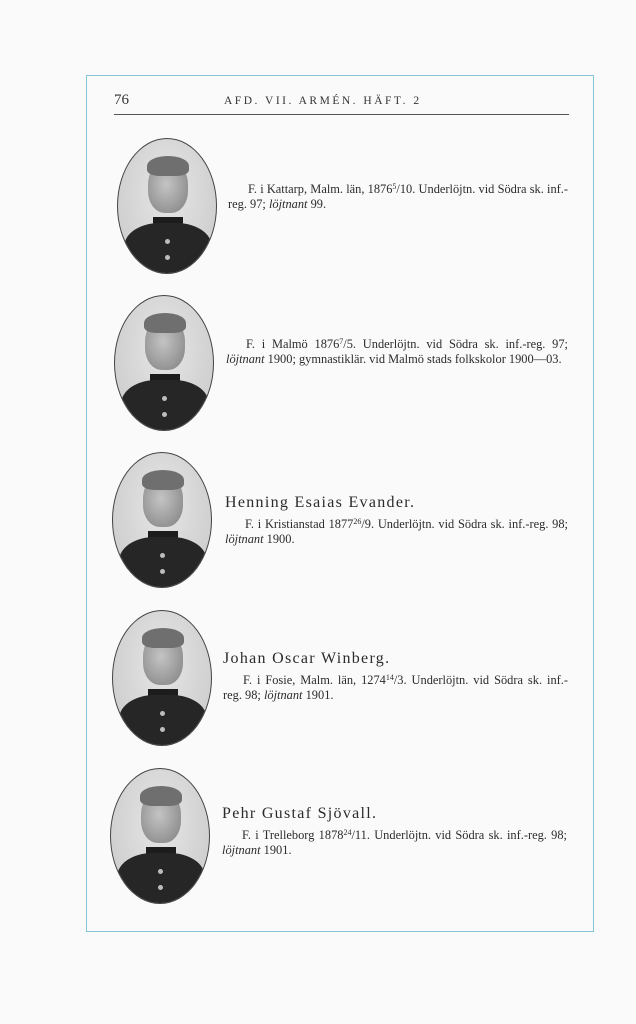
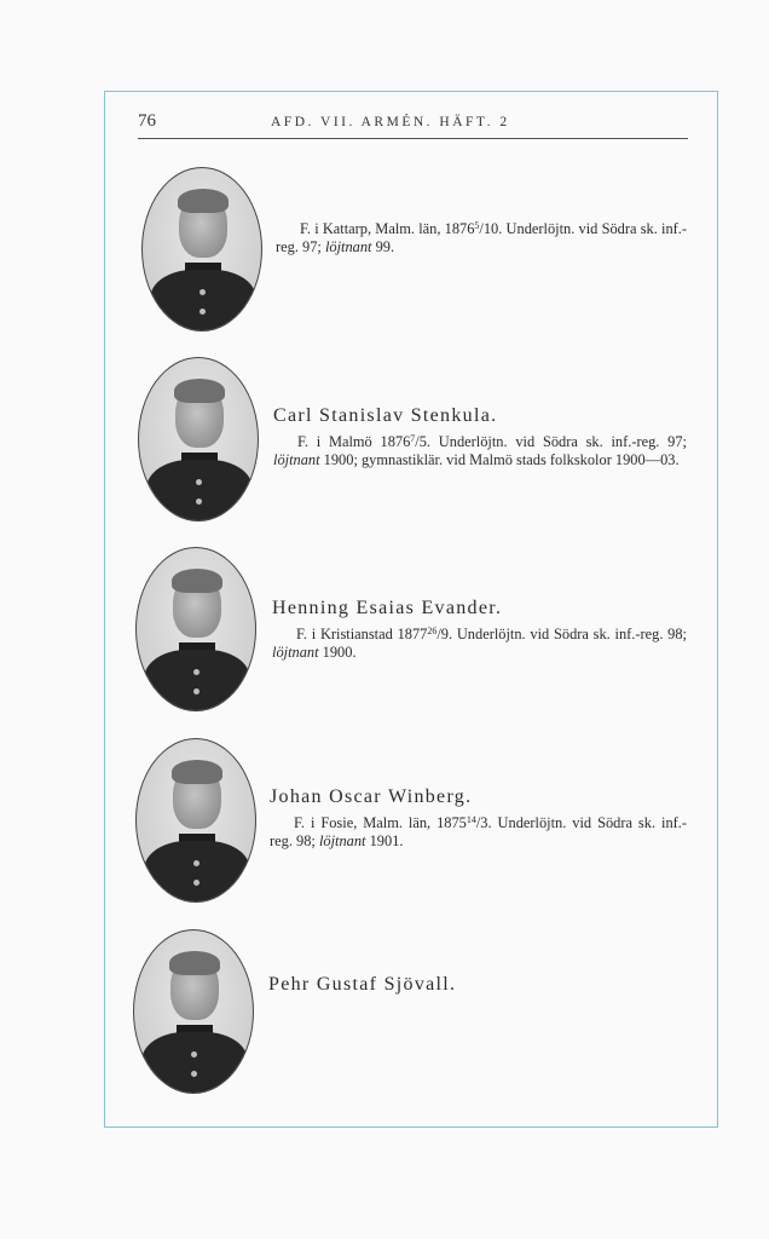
  76
  AFD. VII. ARMÉN. HÄFT. 2
  F. i Kattarp, Malm. län, 18765/10. Underlöjtn. vid Södra sk. inf.-reg. 97; löjtnant 99.
+ Carl Stanislav Stenkula.
  F. i Malmö 18767/5. Underlöjtn. vid Södra sk. inf.-reg. 97; löjtnant 1900; gymnastiklär. vid Malmö stads folkskolor 1900—03.
  Henning Esaias Evander.
  F. i Kristianstad 187726/9. Underlöjtn. vid Södra sk. inf.-reg. 98; löjtnant 1900.
  Johan Oscar Winberg.
- F. i Fosie, Malm. län, 127414/3. Underlöjtn. vid Södra sk. inf.-reg. 98; löjtnant 1901.
+ F. i Fosie, Malm. län, 187514/3. Underlöjtn. vid Södra sk. inf.-reg. 98; löjtnant 1901.
  Pehr Gustaf Sjövall.
- F. i Trelleborg 187824/11. Underlöjtn. vid Södra sk. inf.-reg. 98; löjtnant 1901.
